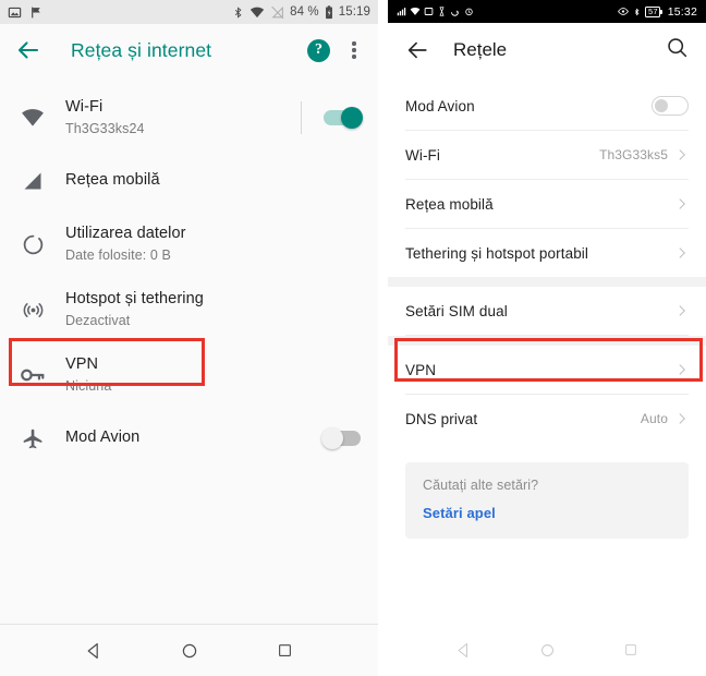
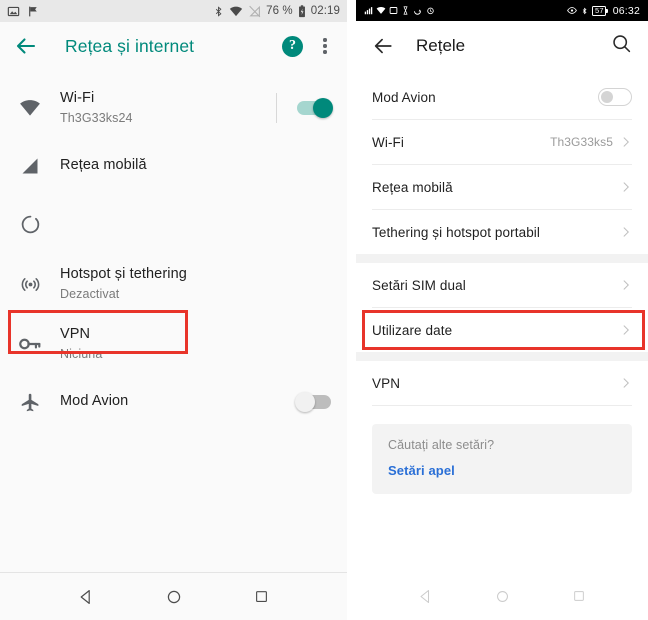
- 84 %
+ 76 %
- 15:19
+ 02:19
  Rețea și internet
  ?
  Wi-Fi
  Th3G33ks24
  Rețea mobilă
- Utilizarea datelor
- Date folosite: 0 B
  Hotspot și tethering
  Dezactivat
  VPN
  Niciuna
  Mod Avion
  57
- 15:32
+ 06:32
  Rețele
  Mod Avion
  Wi-Fi
  Th3G33ks5
  Rețea mobilă
  Tethering și hotspot portabil
  Setări SIM dual
+ Utilizare date
  VPN
- DNS privat
- Auto
  Căutați alte setări?
  Setări apel
